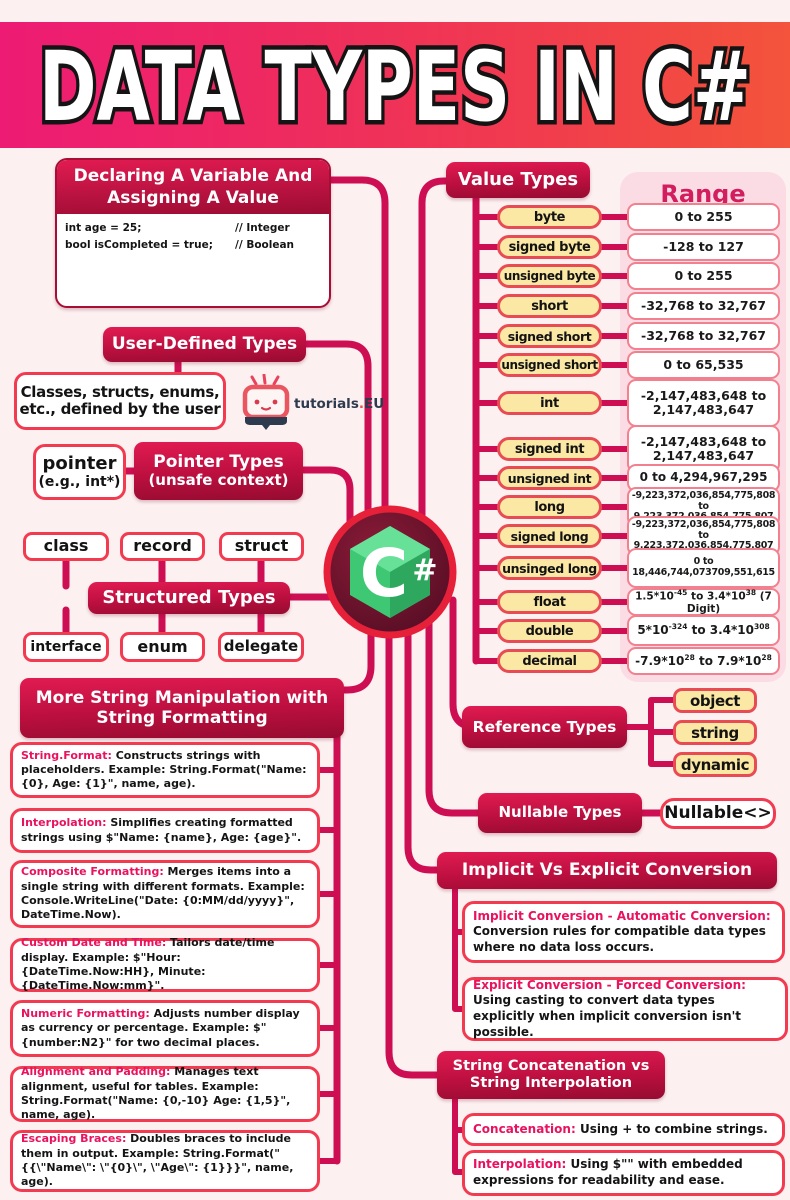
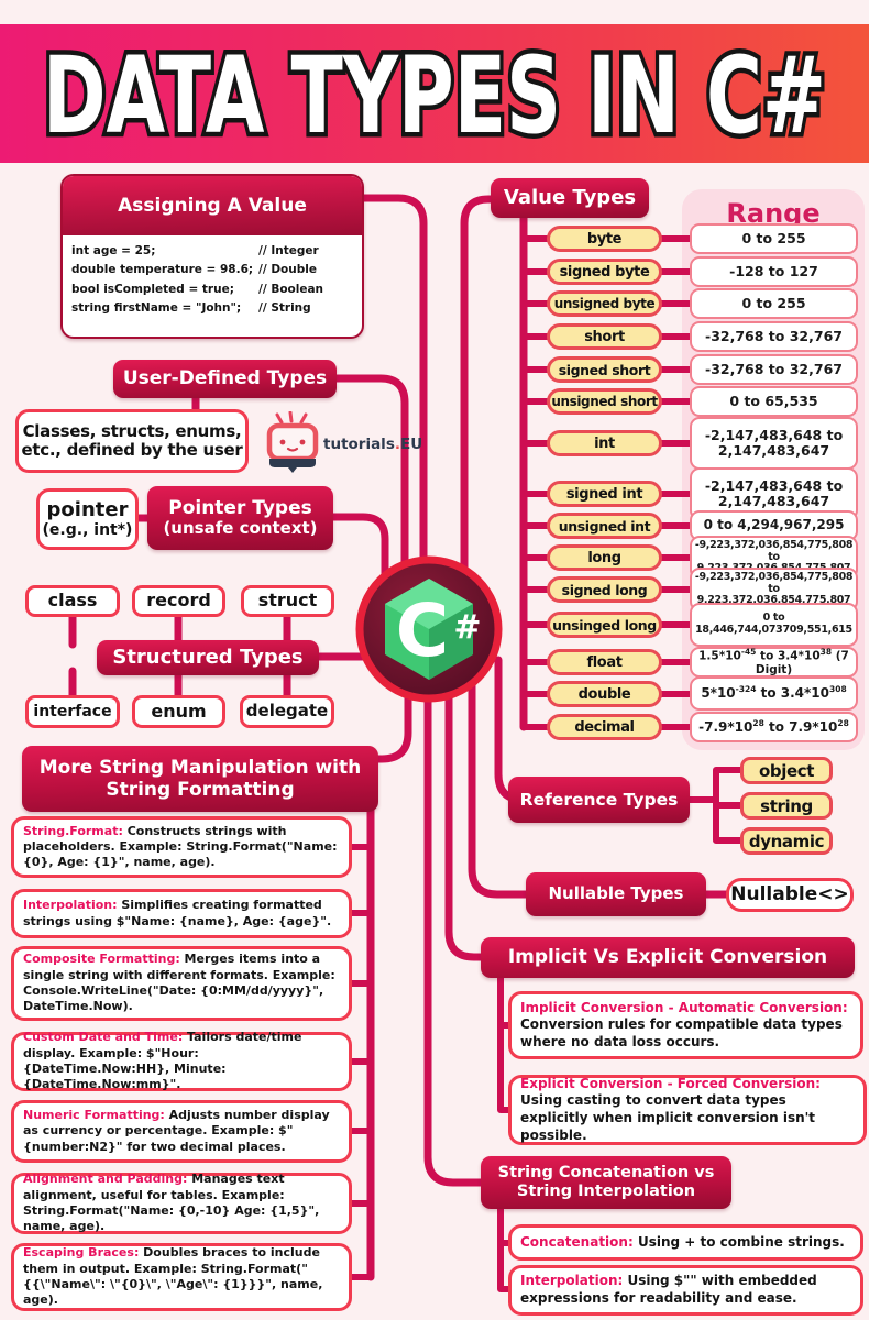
  DATA TYPES IN C#
- Declaring A Variable And
  Assigning A Value
  int age = 25;
  // Integer
+ double temperature = 98.6;
+ // Double
  bool isCompleted = true;
  // Boolean
+ string firstName = "John";
+ // String
  User-Defined Types
  Classes, structs, enums,
  etc., defined by the user
  tutorials.EU
  pointer
  (e.g., int*)
  Pointer Types
  (unsafe context)
  class
  record
  struct
  Structured Types
  interface
  enum
  delegate
  More String Manipulation with
  String Formatting
  String.Format: Constructs strings with placeholders. Example: String.Format("Name: {0}, Age: {1}", name, age).
  Interpolation: Simplifies creating formatted strings using $"Name: {name}, Age: {age}".
  Composite Formatting: Merges items into a single string with different formats. Example: Console.WriteLine("Date: {0:MM/dd/yyyy}", DateTime.Now).
  Custom Date and Time: Tailors date/time display. Example: $"Hour: {DateTime.Now:HH}, Minute: {DateTime.Now:mm}".
  Numeric Formatting: Adjusts number display as currency or percentage. Example: $"{number:N2}" for two decimal places.
  Alignment and Padding: Manages text alignment, useful for tables. Example: String.Format("Name: {0,-10} Age: {1,5}", name, age).
  Escaping Braces: Doubles braces to include them in output. Example: String.Format("{{\"Name\": \"{0}\", \"Age\": {1}}}", name, age).
  Value Types
  Range
  byte
  signed byte
  unsigned byte
  short
  signed short
  unsigned short
  int
  signed int
  unsigned int
  long
  signed long
  unsinged long
  float
  double
  decimal
  0 to 255
  -128 to 127
  0 to 255
  -32,768 to 32,767
  -32,768 to 32,767
  0 to 65,535
  -2,147,483,648 to 2,147,483,647
  -2,147,483,648 to 2,147,483,647
  0 to 4,294,967,295
  -9,223,372,036,854,775,808 to 9,223,372,036,854,775,807
  0 to 18,446,744,073709,551,615
  1.5*10-45 to 3.4*1038 (7 Digit)
  5*10-324 to 3.4*10308
  -7.9*1028 to 7.9*1028
  Reference Types
  object
  string
  dynamic
  Nullable Types
  Nullable<>
  Implicit Vs Explicit Conversion
  Implicit Conversion - Automatic Conversion: Conversion rules for compatible data types where no data loss occurs.
  Explicit Conversion - Forced Conversion: Using casting to convert data types explicitly when implicit conversion isn't possible.
  String Concatenation vs
  String Interpolation
  Concatenation: Using + to combine strings.
  Interpolation: Using $"" with embedded expressions for readability and ease.
  C
  #
